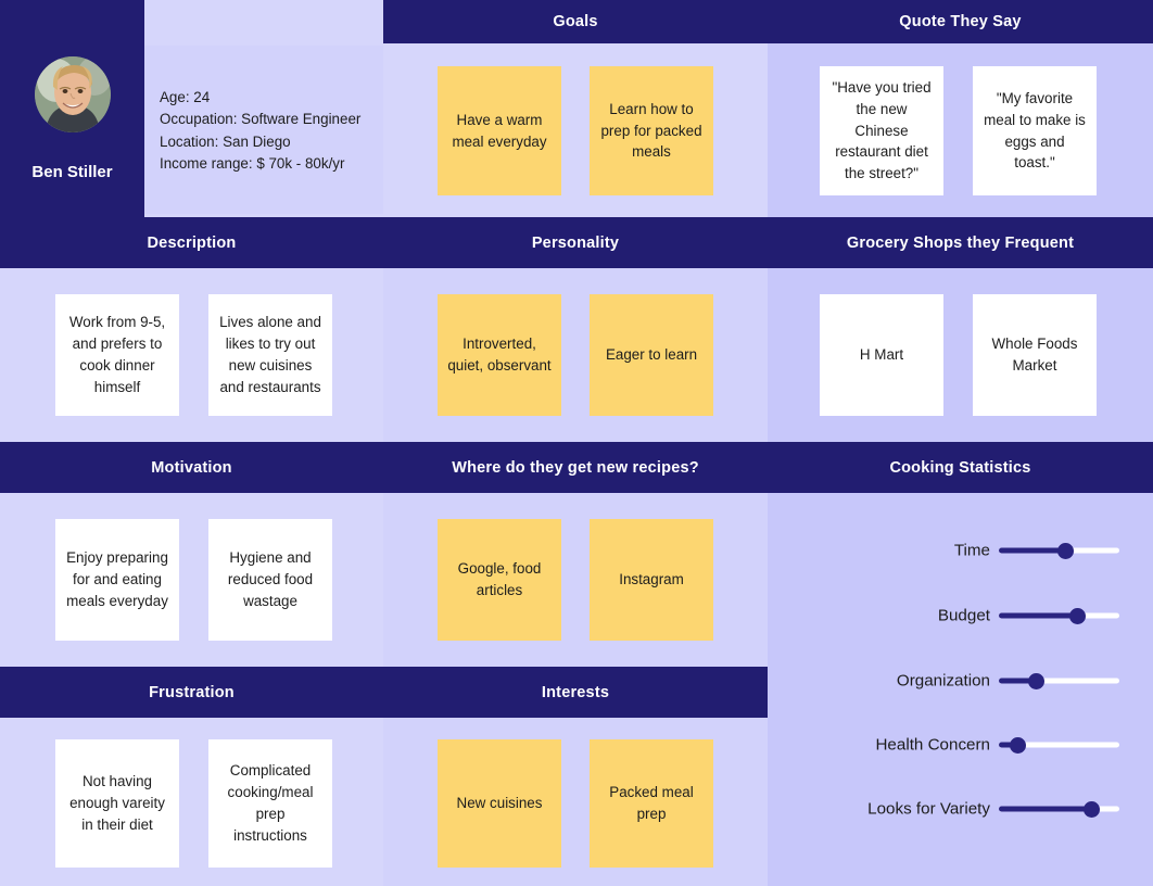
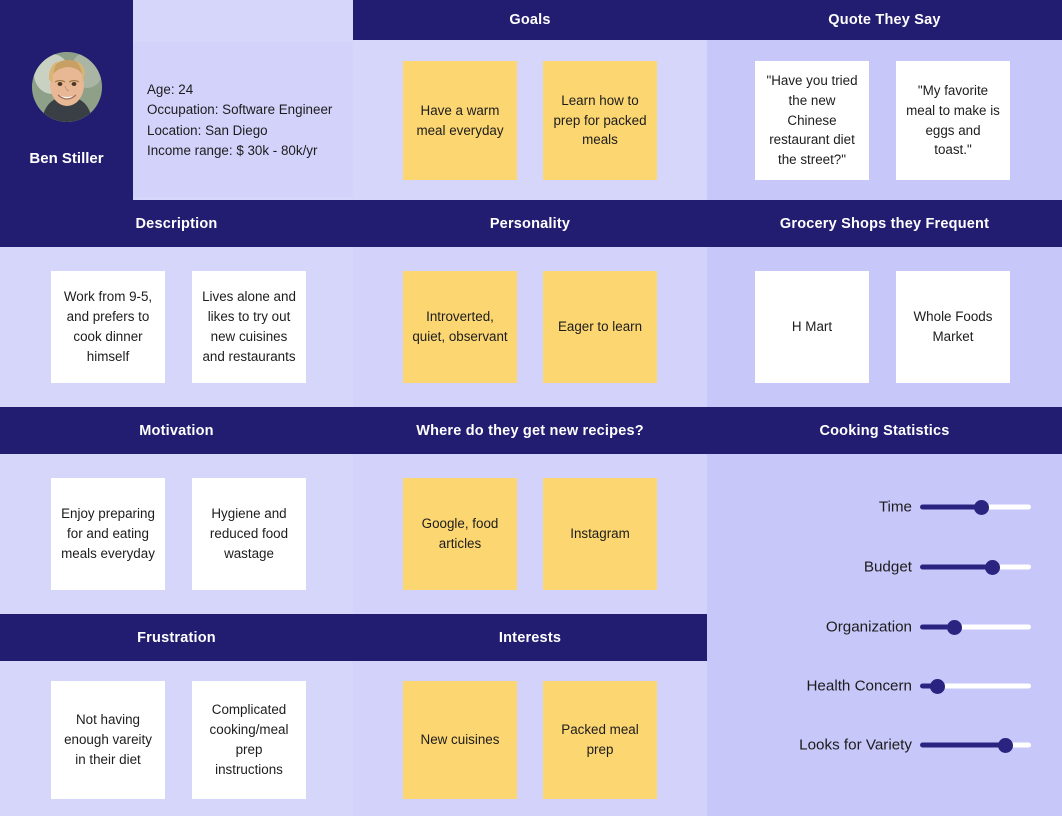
  Ben Stiller
  Age: 24
  Occupation: Software Engineer
  Location: San Diego
- Income range: $ 70k - 80k/yr
+ Income range: $ 30k - 80k/yr
  Goals
  Have a warm meal everyday
  Learn how to prep for packed meals
  Quote They Say
  "Have you tried the new Chinese restaurant diet the street?"
  "My favorite meal to make is eggs and toast."
  Description
  Personality
  Grocery Shops they Frequent
  Work from 9-5, and prefers to cook dinner himself
  Lives alone and likes to try out new cuisines and restaurants
  Introverted, quiet, observant
  Eager to learn
  H Mart
  Whole Foods Market
  Motivation
  Where do they get new recipes?
  Enjoy preparing for and eating meals everyday
  Hygiene and reduced food wastage
  Google, food articles
  Instagram
  Frustration
  Interests
  Not having enough vareity in their diet
  Complicated cooking/meal prep instructions
  New cuisines
  Packed meal prep
  Cooking Statistics
  Time
  Budget
  Organization
  Health Concern
  Looks for Variety
